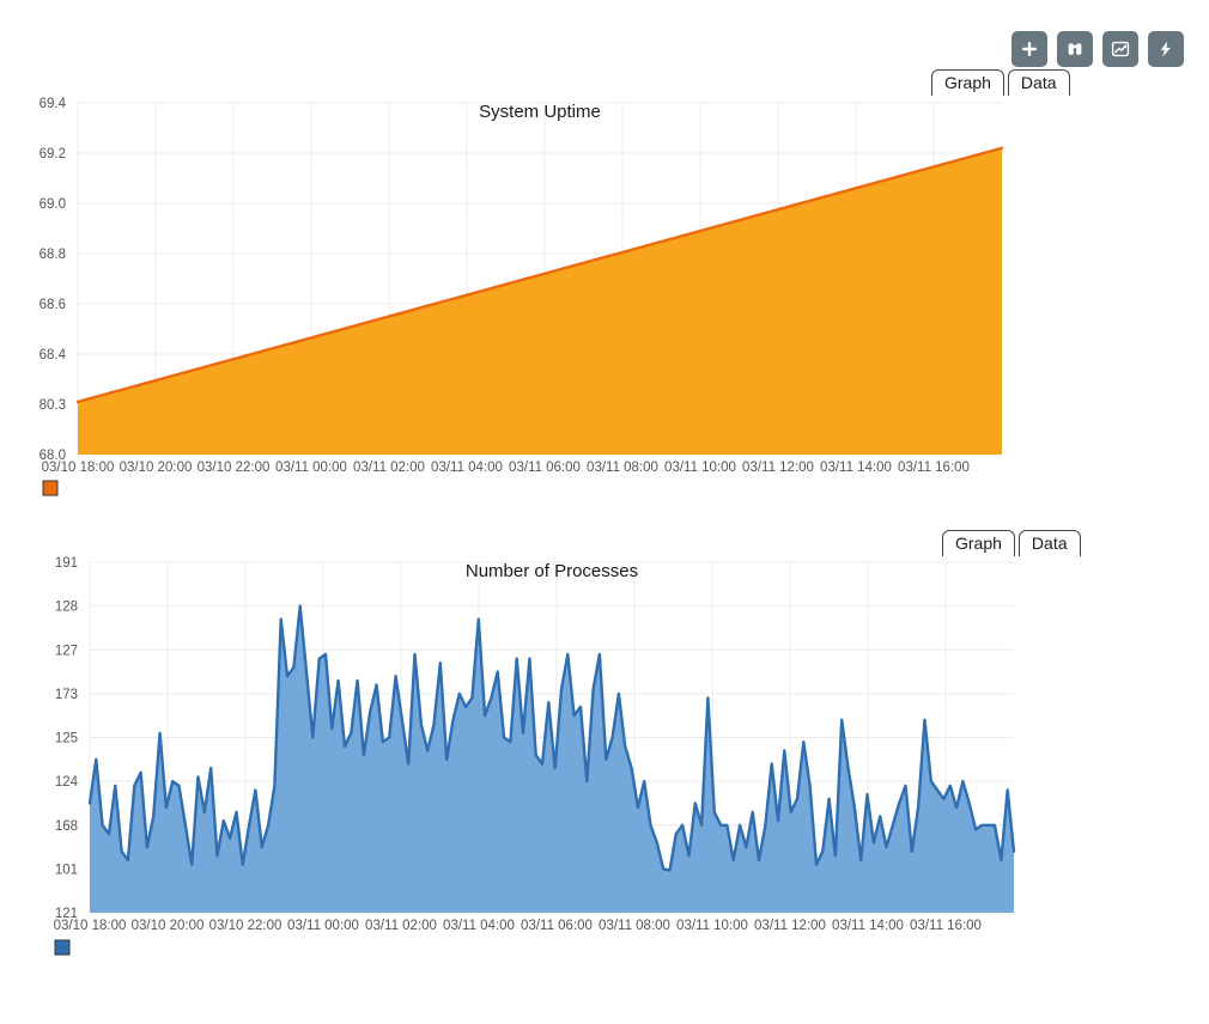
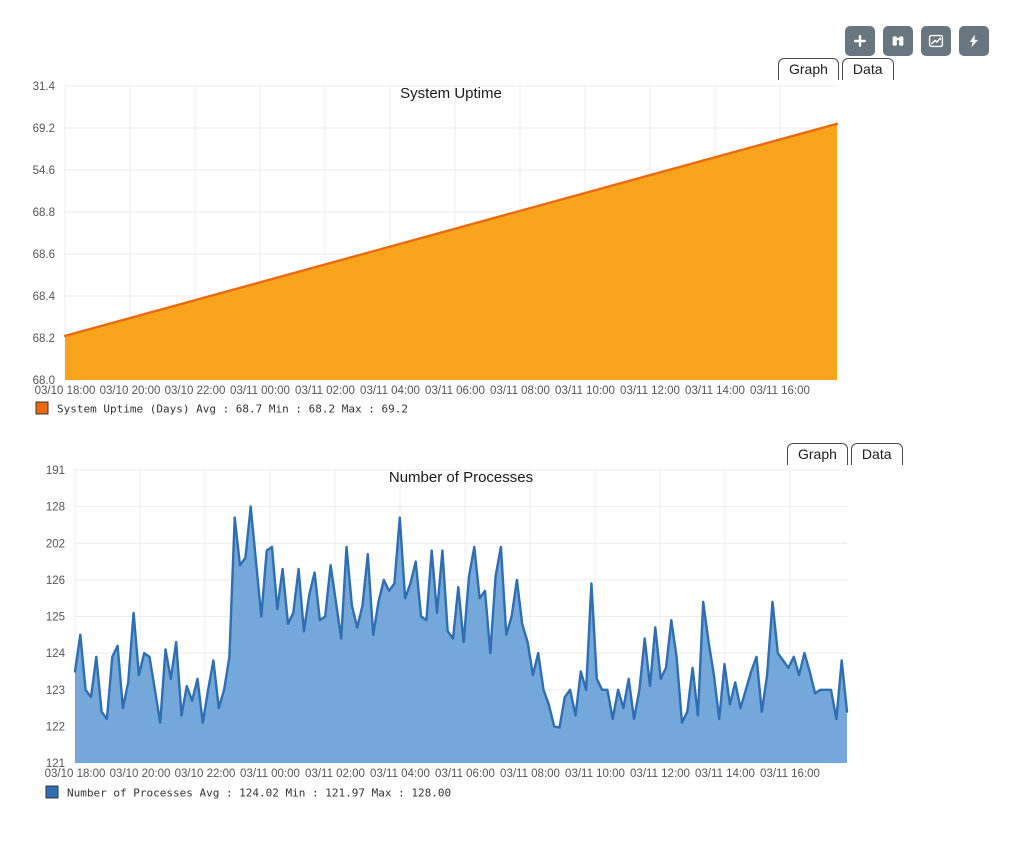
  Graph
  Data
- 69.4
+ 31.4
  69.2
- 69.0
+ 54.6
  68.8
  68.6
  68.4
- 80.3
+ 68.2
  68.0
  03/10 18:00
  03/10 20:00
  03/10 22:00
  03/11 00:00
  03/11 02:00
  03/11 04:00
  03/11 06:00
  03/11 08:00
  03/11 10:00
  03/11 12:00
  03/11 14:00
  03/11 16:00
  System Uptime
+ System Uptime (Days) Avg : 68.7 Min : 68.2 Max : 69.2
  Graph
  Data
  191
  128
- 127
+ 202
- 173
+ 126
  125
  124
- 168
+ 123
- 101
+ 122
  121
  03/10 18:00
  03/10 20:00
  03/10 22:00
  03/11 00:00
  03/11 02:00
  03/11 04:00
  03/11 06:00
  03/11 08:00
  03/11 10:00
  03/11 12:00
  03/11 14:00
  03/11 16:00
  Number of Processes
+ Number of Processes Avg : 124.02 Min : 121.97 Max : 128.00
